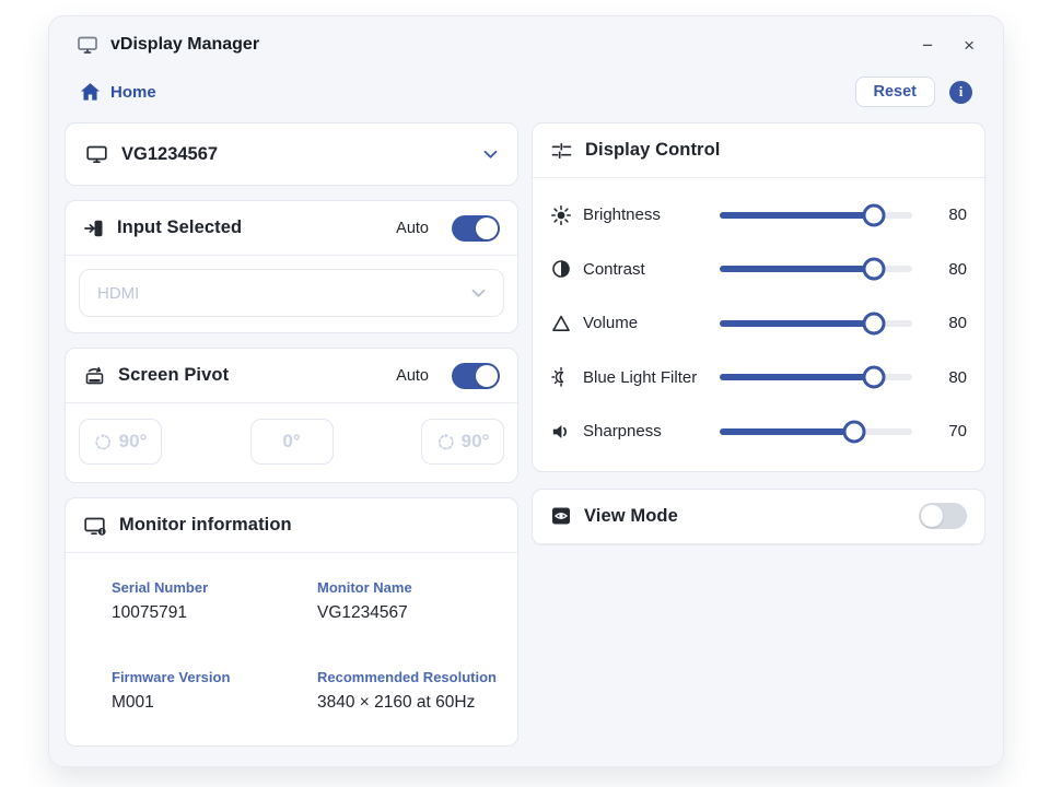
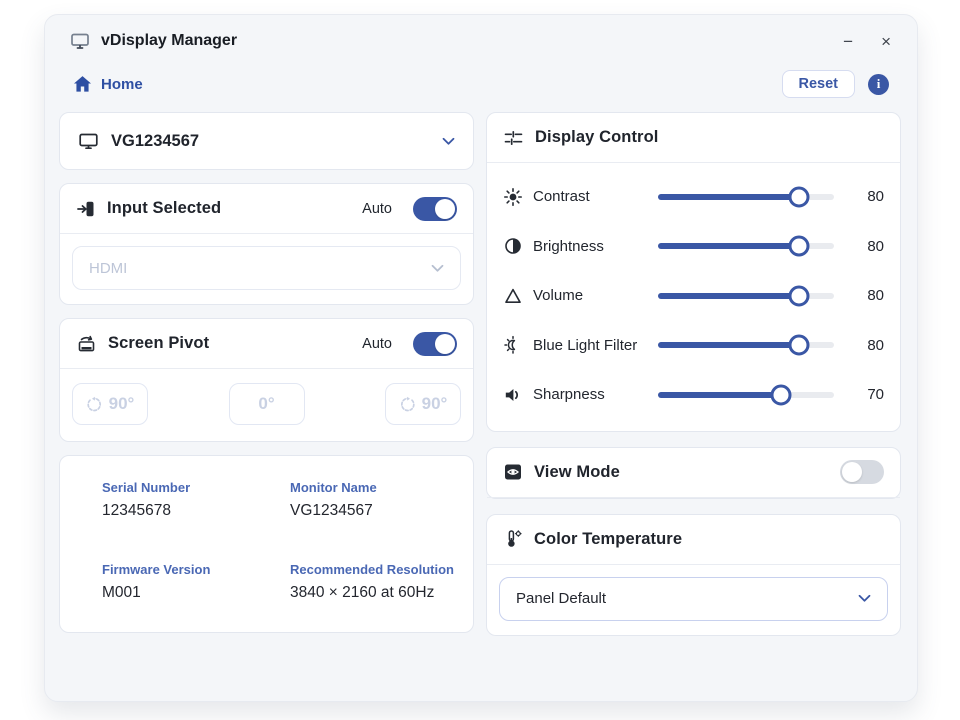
  vDisplay Manager
  −
  ×
  Home
  Reset
  i
  VG1234567
  Input Selected
  Auto
  HDMI
  Screen Pivot
  Auto
  90°
  0°
  90°
- Monitor information
  Serial Number
- 10075791
+ 12345678
  Monitor Name
  VG1234567
  Firmware Version
  M001
  Recommended Resolution
  3840 × 2160 at 60Hz
  Display Control
- Brightness
+ Contrast
  80
- Contrast
+ Brightness
  80
  Volume
  80
  Blue Light Filter
  80
  Sharpness
  70
  View Mode
+ Color Temperature
+ Panel Default
